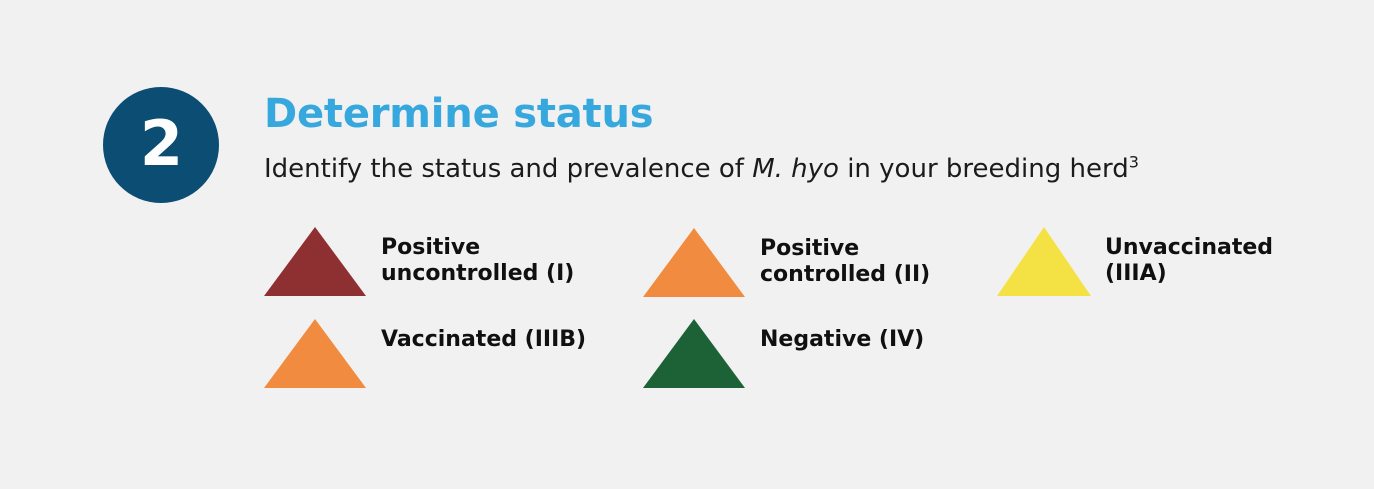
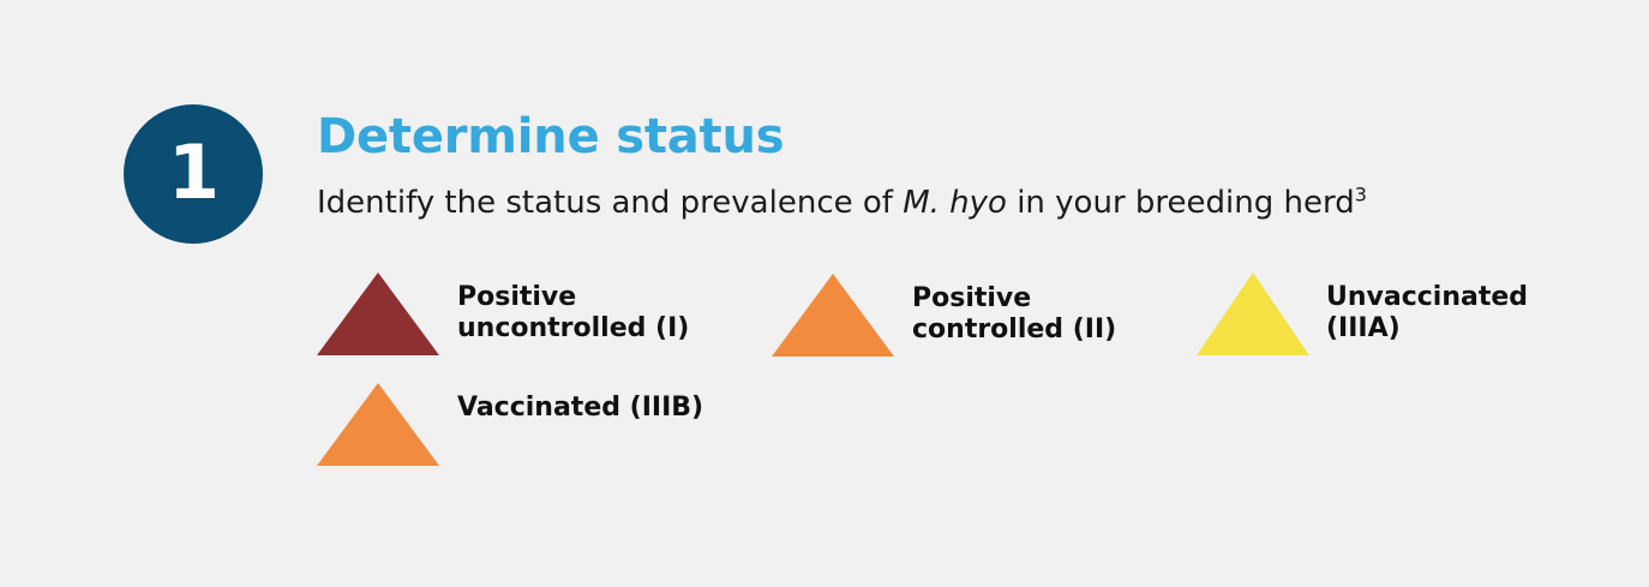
- 2
+ 1
  Determine status
  Identify the status and prevalence of M. hyo in your breeding herd3
  Positive
  uncontrolled (I)
  Positive
  controlled (II)
  Unvaccinated
  (IIIA)
  Vaccinated (IIIB)
- Negative (IV)
